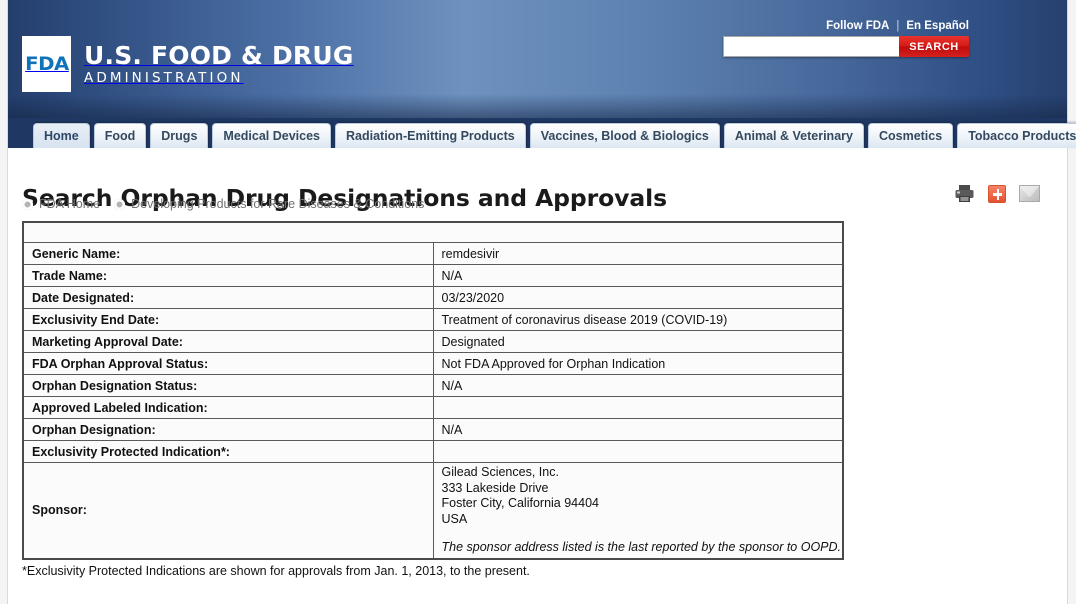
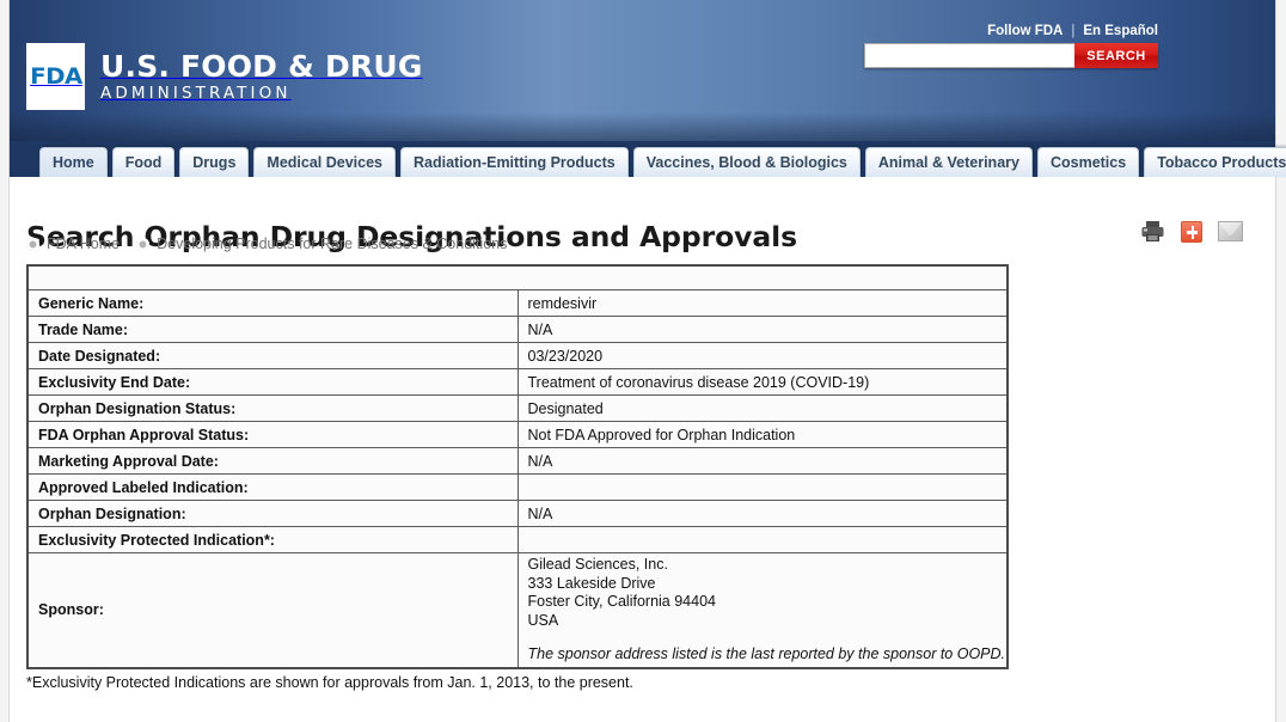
  FDA
  U.S. FOOD & DRUG
  ADMINISTRATION
  Follow FDA
  |
  En Español
  SEARCH
  Home
  Food
  Drugs
  Medical Devices
  Radiation-Emitting Products
  Vaccines, Blood & Biologics
  Animal & Veterinary
  Cosmetics
  Tobacco Products
  Search Orphan Drug Designations and Approvals
  FDA Home
  Developing Products for Rare Diseases & Conditions
  Generic Name:	remdesivir
  Trade Name:	N/A
  Date Designated:	03/23/2020
  Exclusivity End Date:	Treatment of coronavirus disease 2019 (COVID-19)
- Marketing Approval Date:	Designated
+ Orphan Designation Status:	Designated
  FDA Orphan Approval Status:	Not FDA Approved for Orphan Indication
- Orphan Designation Status:	N/A
+ Marketing Approval Date:	N/A
  Approved Labeled Indication:
  Orphan Designation:	N/A
  Exclusivity Protected Indication*:
  Sponsor:	Gilead Sciences, Inc. 333 Lakeside Drive Foster City, California 94404 USA The sponsor address listed is the last reported by the sponsor to OOPD.
  *Exclusivity Protected Indications are shown for approvals from Jan. 1, 2013, to the present.
